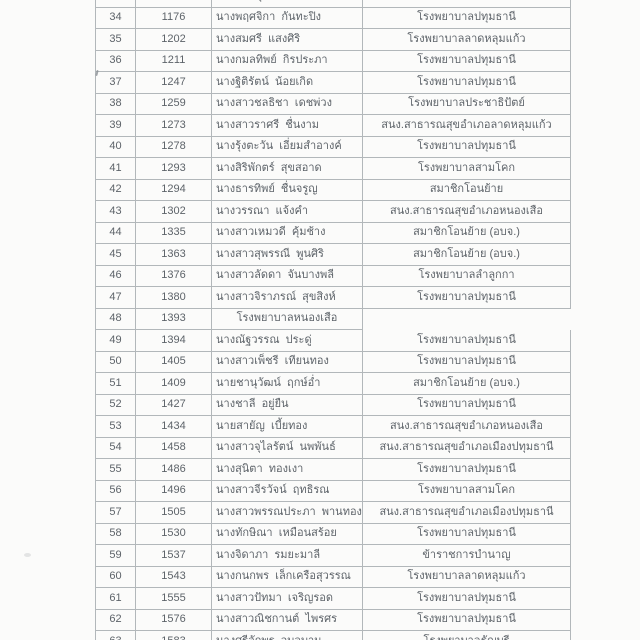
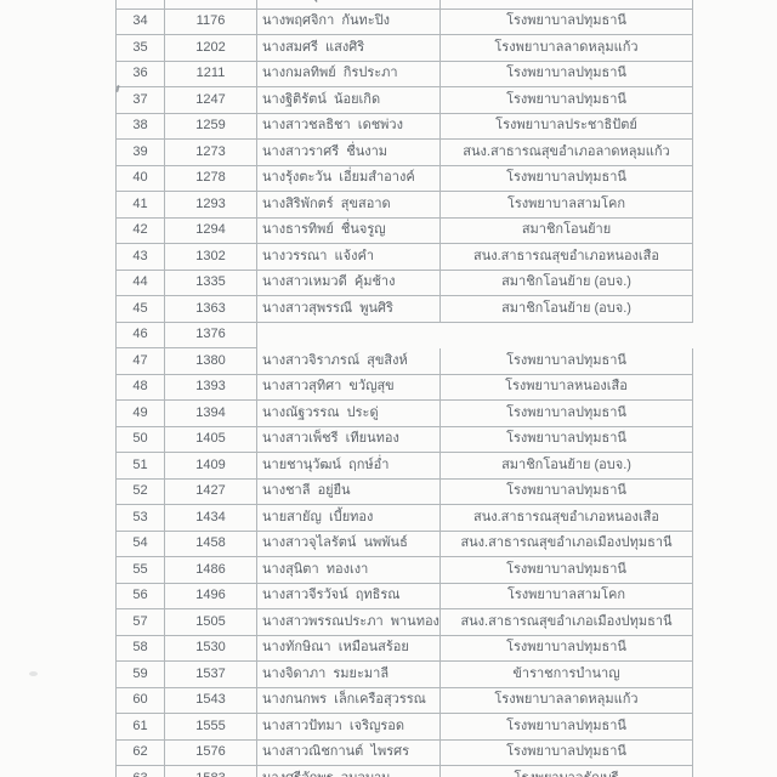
  34
  1176
  นางพฤศจิกา กันทะปิง
  โรงพยาบาลปทุมธานี
  35
  1202
  นางสมศรี แสงศิริ
  โรงพยาบาลลาดหลุมแก้ว
  36
  1211
  นางกมลทิพย์ กิรประภา
  โรงพยาบาลปทุมธานี
  37
  1247
  นางฐิติรัตน์ น้อยเกิด
  โรงพยาบาลปทุมธานี
  38
  1259
  นางสาวชลธิชา เดชพ่วง
  โรงพยาบาลประชาธิปัตย์
  39
  1273
  นางสาวราศรี ชื่นงาม
  สนง.สาธารณสุขอำเภอลาดหลุมแก้ว
  40
  1278
  นางรุ้งตะวัน เอี่ยมสำอางค์
  โรงพยาบาลปทุมธานี
  41
  1293
  นางสิริพักตร์ สุขสอาด
  โรงพยาบาลสามโคก
  42
  1294
  นางธารทิพย์ ชื่นจรูญ
  สมาชิกโอนย้าย
  43
  1302
  นางวรรณา แจ้งคำ
  สนง.สาธารณสุขอำเภอหนองเสือ
  44
  1335
  นางสาวเหมวดี คุ้มช้าง
  สมาชิกโอนย้าย (อบจ.)
  45
  1363
  นางสาวสุพรรณี พูนศิริ
  สมาชิกโอนย้าย (อบจ.)
  46
  1376
- นางสาวลัดดา จันบางพลี
- โรงพยาบาลลำลูกกา
  47
  1380
  นางสาวจิราภรณ์ สุขสิงห์
  โรงพยาบาลปทุมธานี
  48
  1393
+ นางสาวสุทิศา ขวัญสุข
  โรงพยาบาลหนองเสือ
  49
  1394
  นางณัฐวรรณ ประดู่
  โรงพยาบาลปทุมธานี
  50
  1405
  นางสาวเพ็ชรี เทียนทอง
  โรงพยาบาลปทุมธานี
  51
  1409
  นายชานุวัฒน์ ฤกษ์อ่ำ
  สมาชิกโอนย้าย (อบจ.)
  52
  1427
  นางชาลี อยู่ยืน
  โรงพยาบาลปทุมธานี
  53
  1434
  นายสายัญ เบี้ยทอง
  สนง.สาธารณสุขอำเภอหนองเสือ
  54
  1458
  นางสาวจุไลรัตน์ นพพันธ์
  สนง.สาธารณสุขอำเภอเมืองปทุมธานี
  55
  1486
  นางสุนิตา ทองเงา
  โรงพยาบาลปทุมธานี
  56
  1496
  นางสาวจีรวัจน์ ฤทธิรณ
  โรงพยาบาลสามโคก
  57
  1505
  นางสาวพรรณประภา พานทอง
  สนง.สาธารณสุขอำเภอเมืองปทุมธานี
  58
  1530
  นางทักษิณา เหมือนสร้อย
  โรงพยาบาลปทุมธานี
  59
  1537
  นางจิดาภา รมยะมาลี
  ข้าราชการบำนาญ
  60
  1543
  นางกนกพร เล็กเครือสุวรรณ
  โรงพยาบาลลาดหลุมแก้ว
  61
  1555
  นางสาวปัทมา เจริญรอด
  โรงพยาบาลปทุมธานี
  62
  1576
  นางสาวณิชกานต์ ไพรศร
  โรงพยาบาลปทุมธานี
